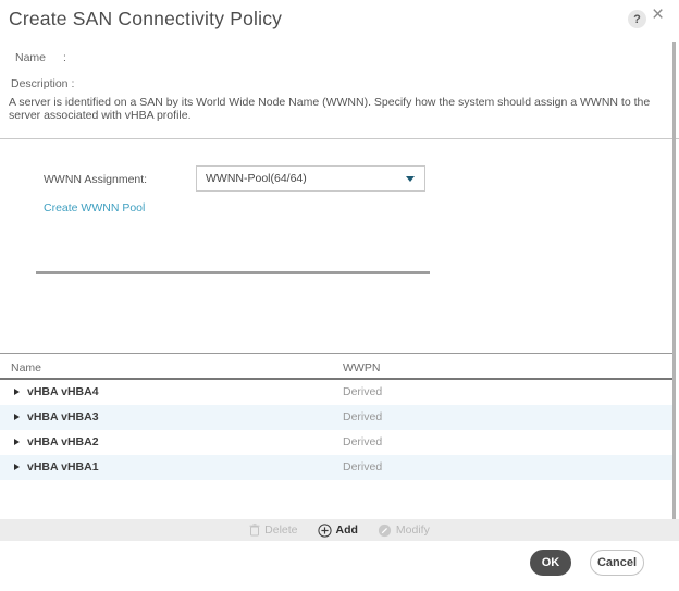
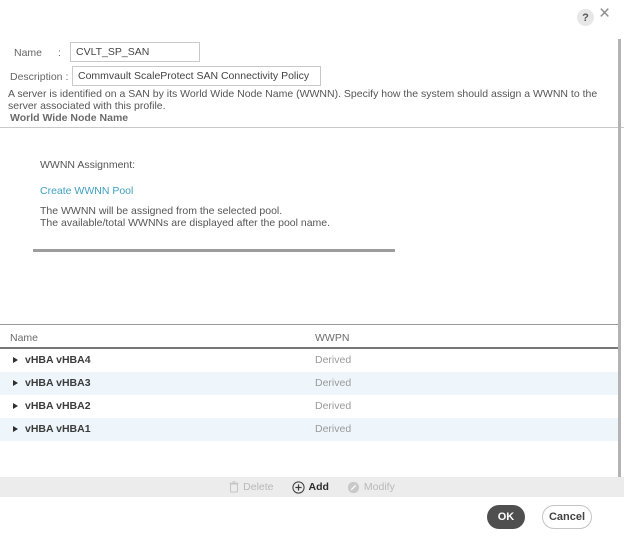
- Create SAN Connectivity Policy
  ?
  ×
  Name
  :
+ CVLT_SP_SAN
  Description :
+ Commvault ScaleProtect SAN Connectivity Policy
- A server is identified on a SAN by its World Wide Node Name (WWNN). Specify how the system should assign a WWNN to the server associated with vHBA profile.
+ A server is identified on a SAN by its World Wide Node Name (WWNN). Specify how the system should assign a WWNN to the server associated with this profile.
+ World Wide Node Name
  WWNN Assignment:
- WWNN-Pool(64/64)
  Create WWNN Pool
+ The WWNN will be assigned from the selected pool.
+ The available/total WWNNs are displayed after the pool name.
  Name
  WWPN
  vHBA vHBA4
  Derived
  vHBA vHBA3
  Derived
  vHBA vHBA2
  Derived
  vHBA vHBA1
  Derived
  Delete
  Add
  Modify
  OK
  Cancel
